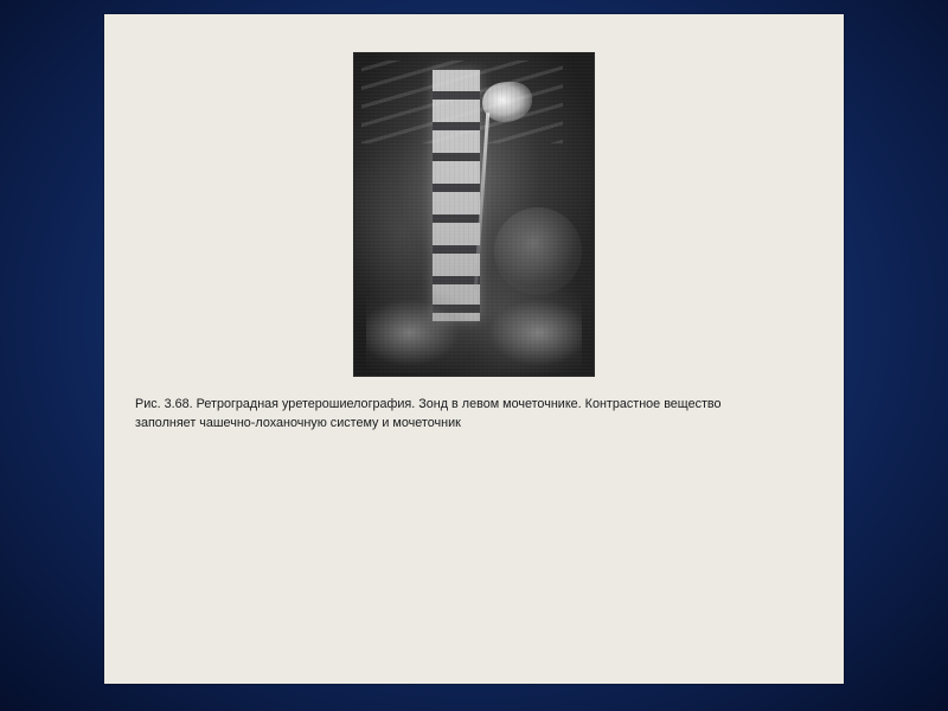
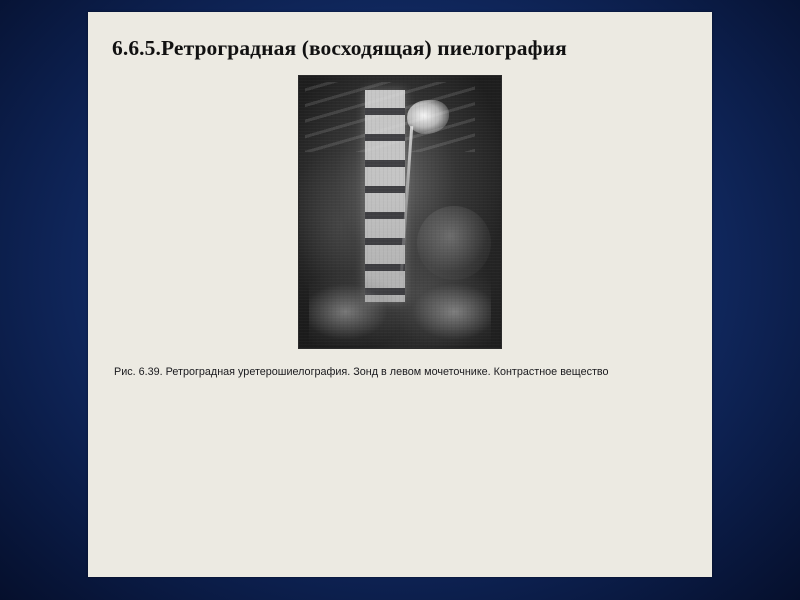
+ 6.6.5.Ретроградная (восходящая) пиелография
- Рис. 3.68. Ретроградная уретерошиелография. Зонд в левом мочеточнике. Контрастное вещество
+ Рис. 6.39. Ретроградная уретерошиелография. Зонд в левом мочеточнике. Контрастное вещество
- заполняет чашечно-лоханочную систему и мочеточник
